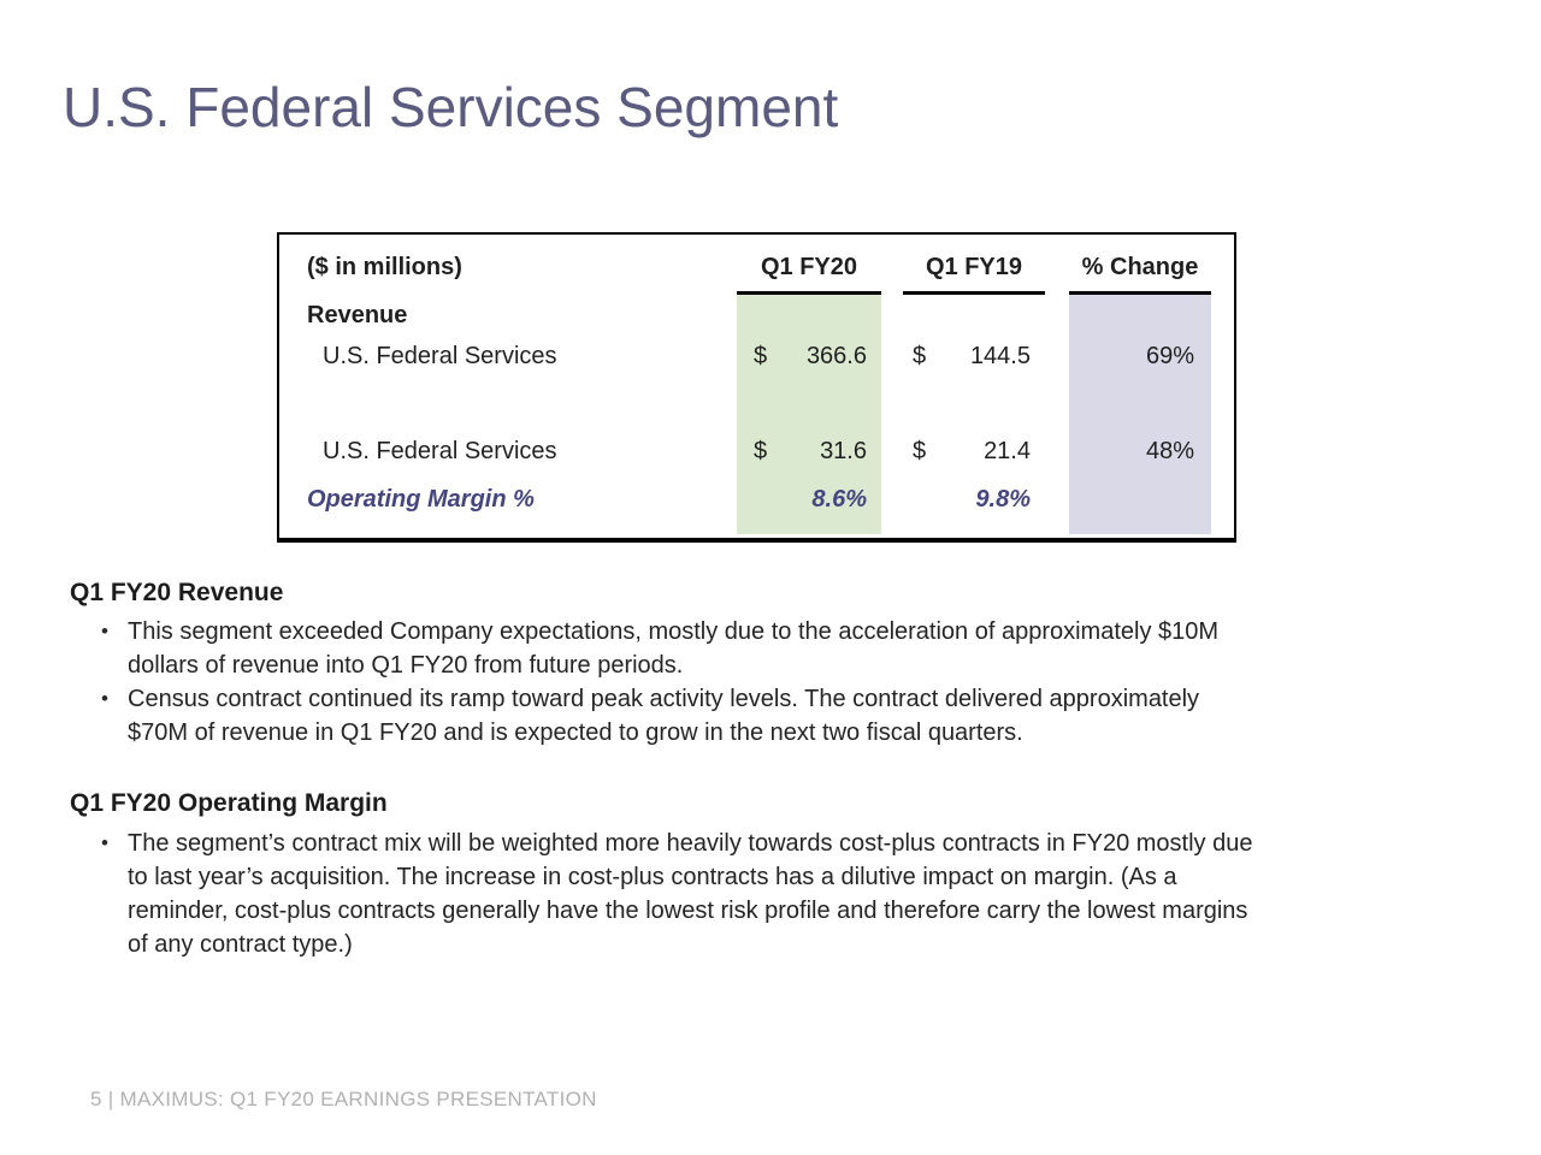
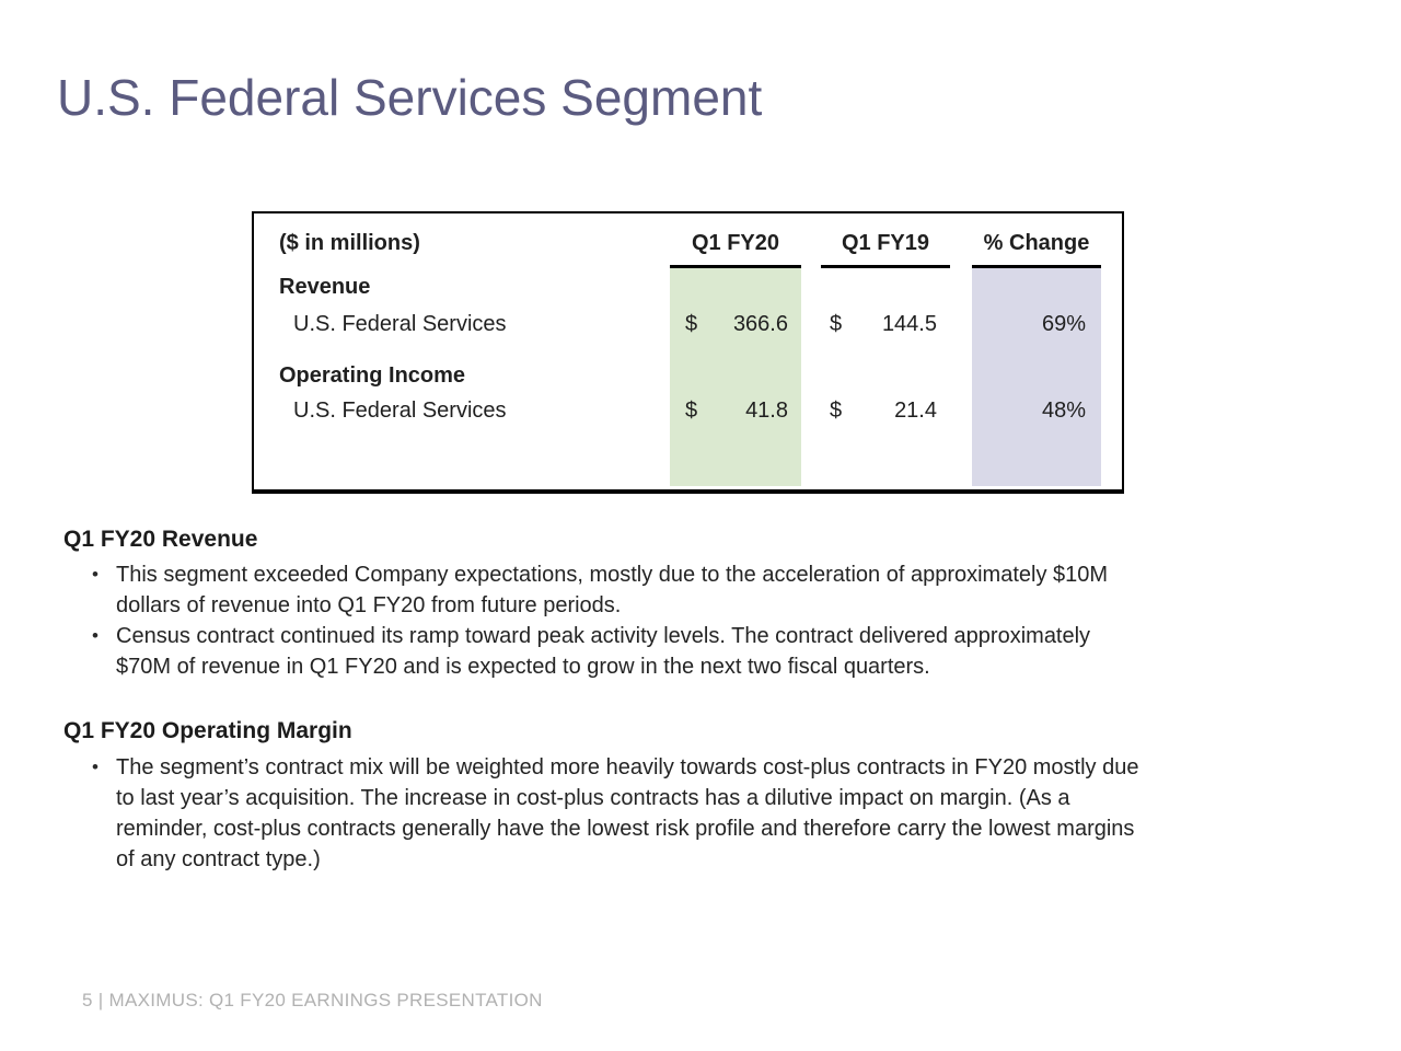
  U.S. Federal Services Segment
  ($ in millions)
  Q1 FY20
  Q1 FY19
  % Change
  Revenue
  U.S. Federal Services
  $
  366.6
  $
  144.5
  69%
+ Operating Income
  U.S. Federal Services
  $
- 31.6
+ 41.8
  $
  21.4
  48%
- Operating Margin %
- 8.6%
- 9.8%
  Q1 FY20 Revenue
  •
  This segment exceeded Company expectations, mostly due to the acceleration of approximately $10M
  dollars of revenue into Q1 FY20 from future periods.
  •
  Census contract continued its ramp toward peak activity levels. The contract delivered approximately
  $70M of revenue in Q1 FY20 and is expected to grow in the next two fiscal quarters.
  Q1 FY20 Operating Margin
  •
  The segment’s contract mix will be weighted more heavily towards cost-plus contracts in FY20 mostly due
  to last year’s acquisition. The increase in cost-plus contracts has a dilutive impact on margin. (As a
  reminder, cost-plus contracts generally have the lowest risk profile and therefore carry the lowest margins
  of any contract type.)
  5 | MAXIMUS: Q1 FY20 EARNINGS PRESENTATION
